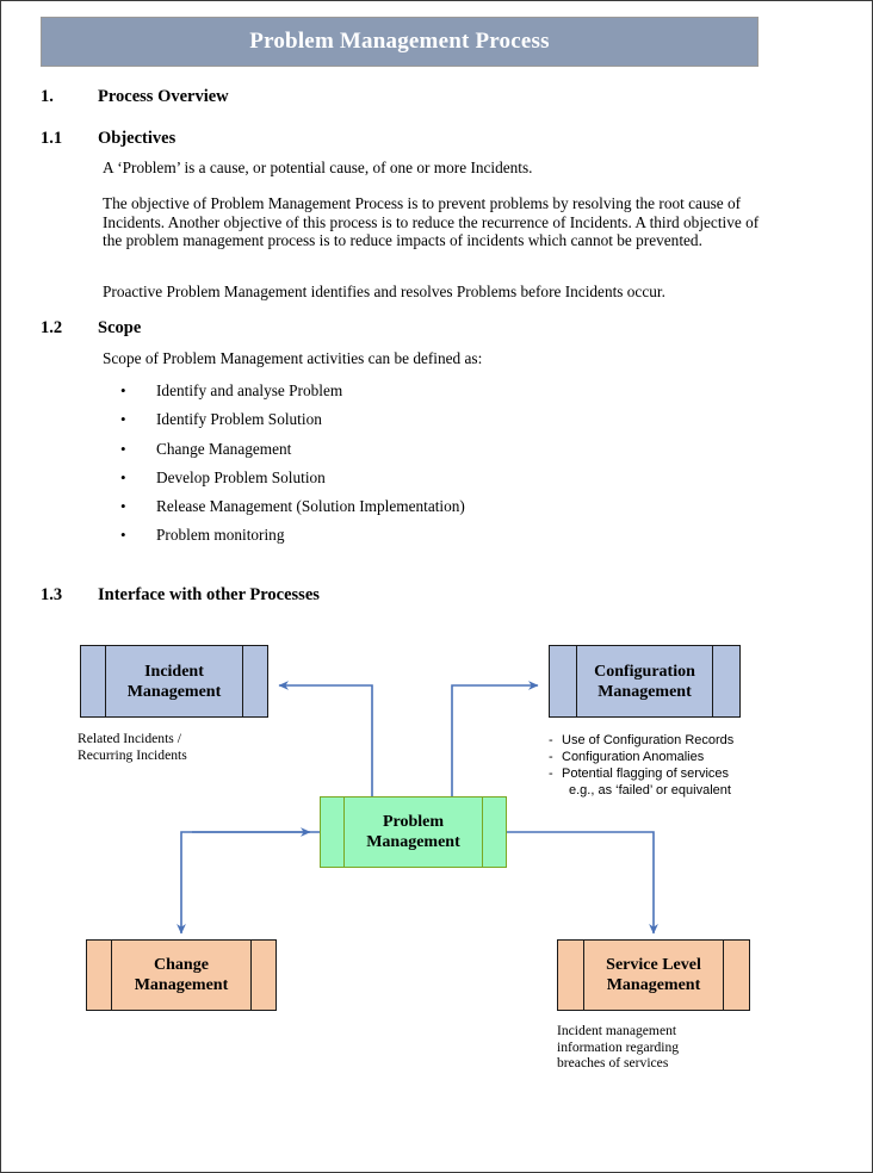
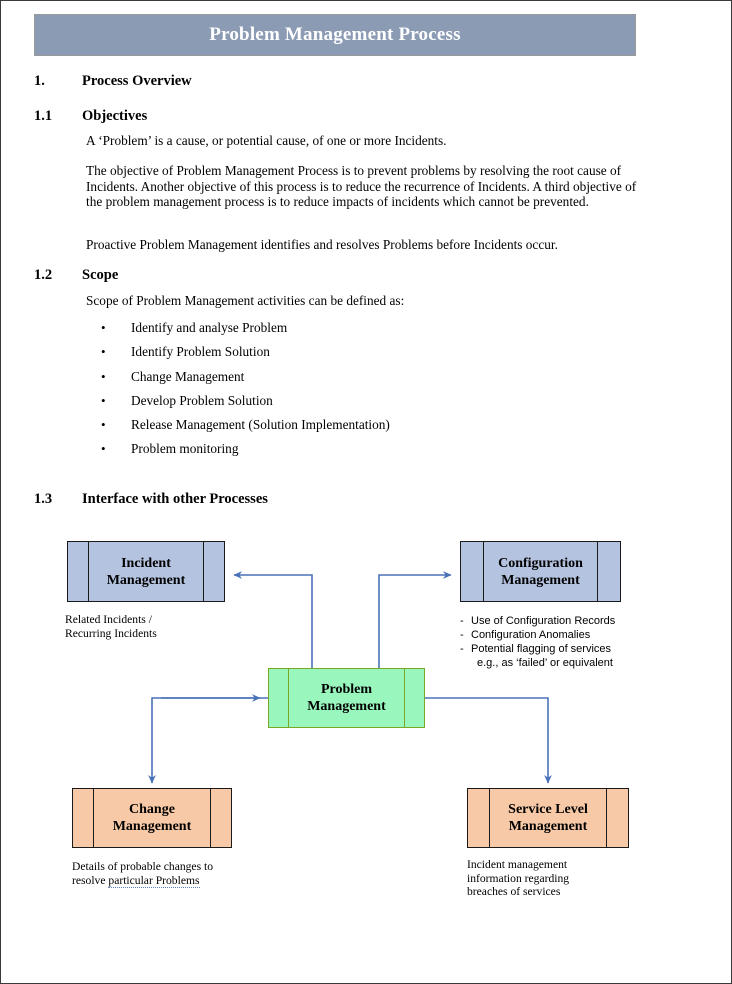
  Problem Management Process
  1.
  Process Overview
  1.1
  Objectives
  A ‘Problem’ is a cause, or potential cause, of one or more Incidents.
  The objective of Problem Management Process is to prevent problems by resolving the root cause of Incidents. Another objective of this process is to reduce the recurrence of Incidents. A third objective of the problem management process is to reduce impacts of incidents which cannot be prevented.
  Proactive Problem Management identifies and resolves Problems before Incidents occur.
  1.2
  Scope
  Scope of Problem Management activities can be defined as:
  •
  Identify and analyse Problem
  •
  Identify Problem Solution
  •
  Change Management
  •
  Develop Problem Solution
  •
  Release Management (Solution Implementation)
  •
  Problem monitoring
  1.3
  Interface with other Processes
  Incident
  Management
  Configuration
  Management
  Problem
  Management
  Change
  Management
  Service Level
  Management
  Related Incidents /
  Recurring Incidents
  -
  Use of Configuration Records
  -
  Configuration Anomalies
  -
  Potential flagging of services
  e.g., as ‘failed’ or equivalent
+ Details of probable changes to
+ resolve particular Problems
  Incident management
  information regarding
  breaches of services
